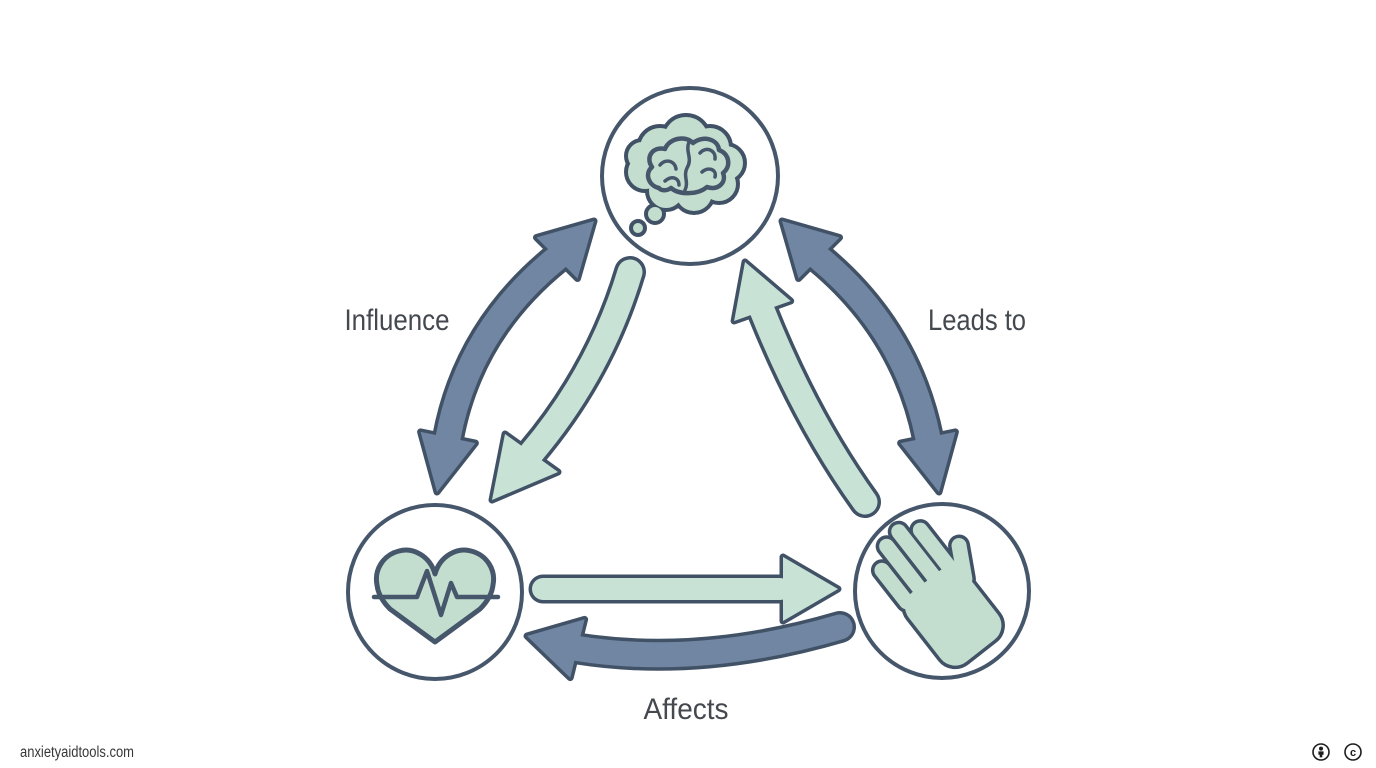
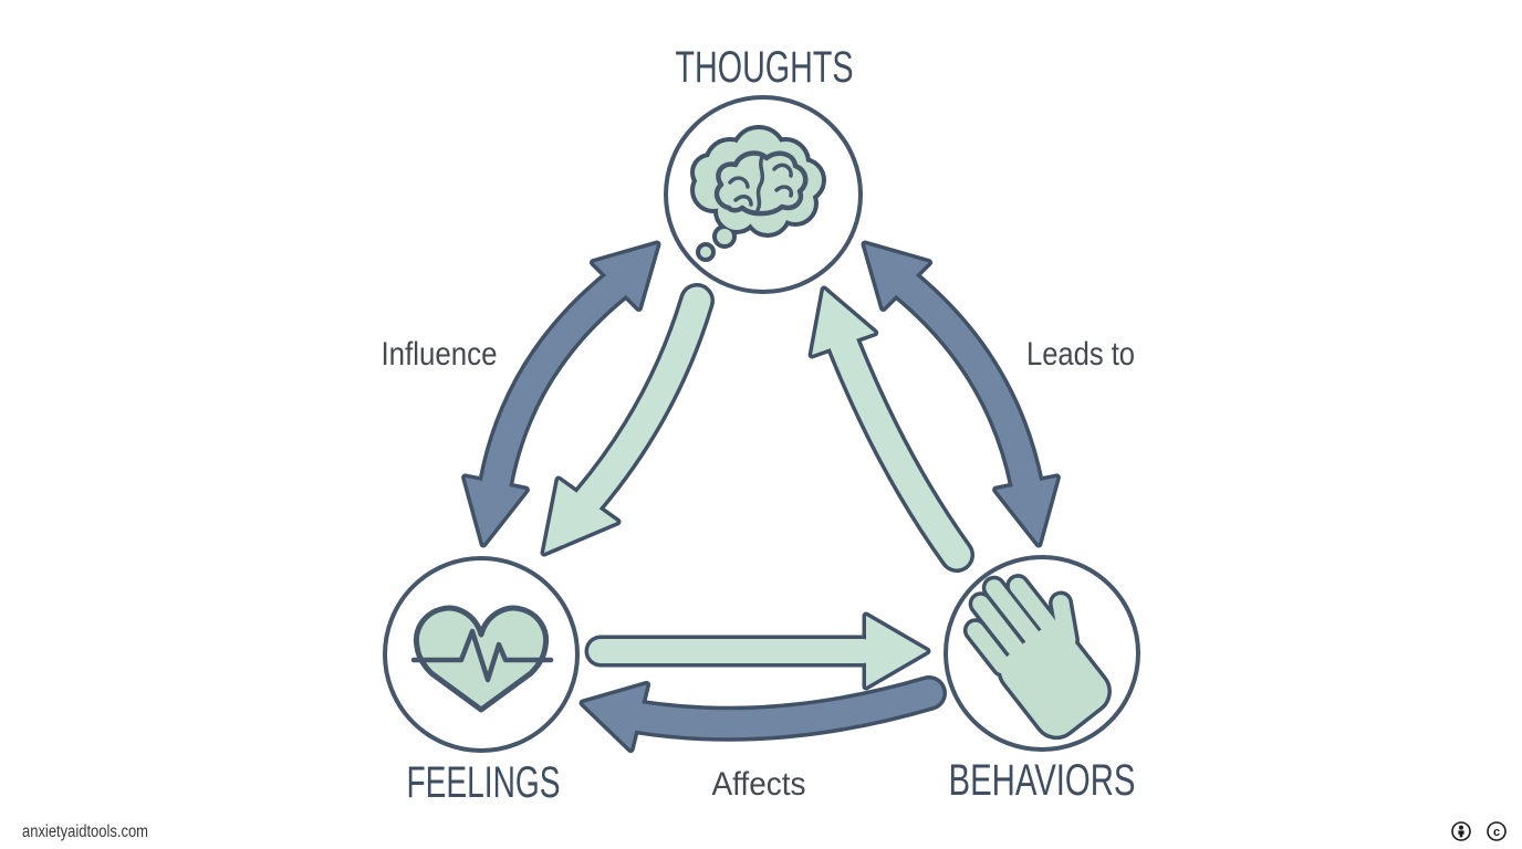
+ THOUGHTS
+ FEELINGS
+ BEHAVIORS
  Influence
  Leads to
  Affects
  anxietyaidtools.com
  c
